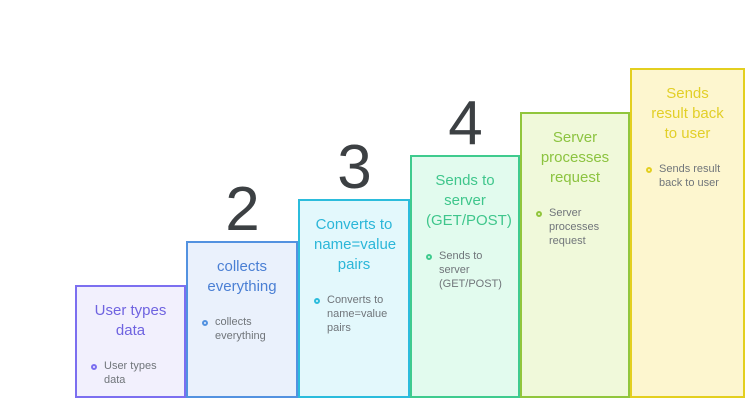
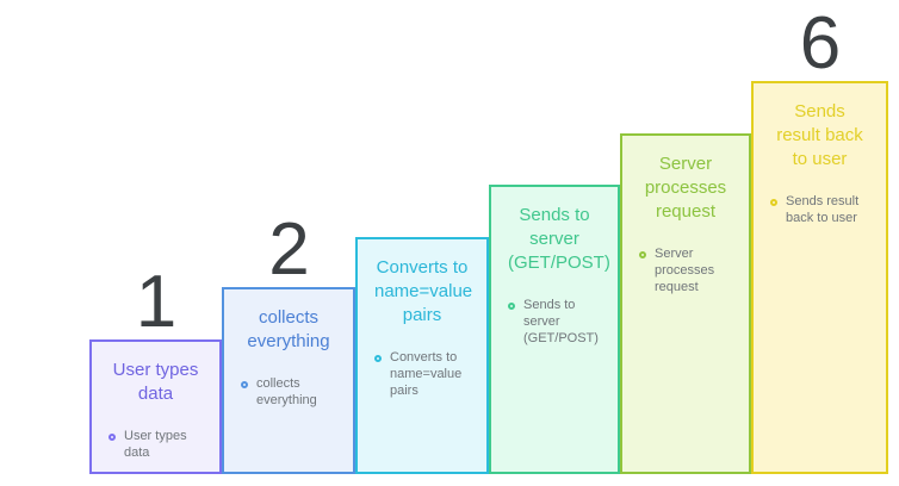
+ 1
  User types data
  User types data
  2
  collects everything
  collects everything
- 3
  Converts to name=value pairs
  Converts to name=value pairs
- 4
  Sends to server (GET/POST)
  Sends to server (GET/POST)
  Server processes request
  Server processes request
+ 6
  Sends result back to user
  Sends result back to user
